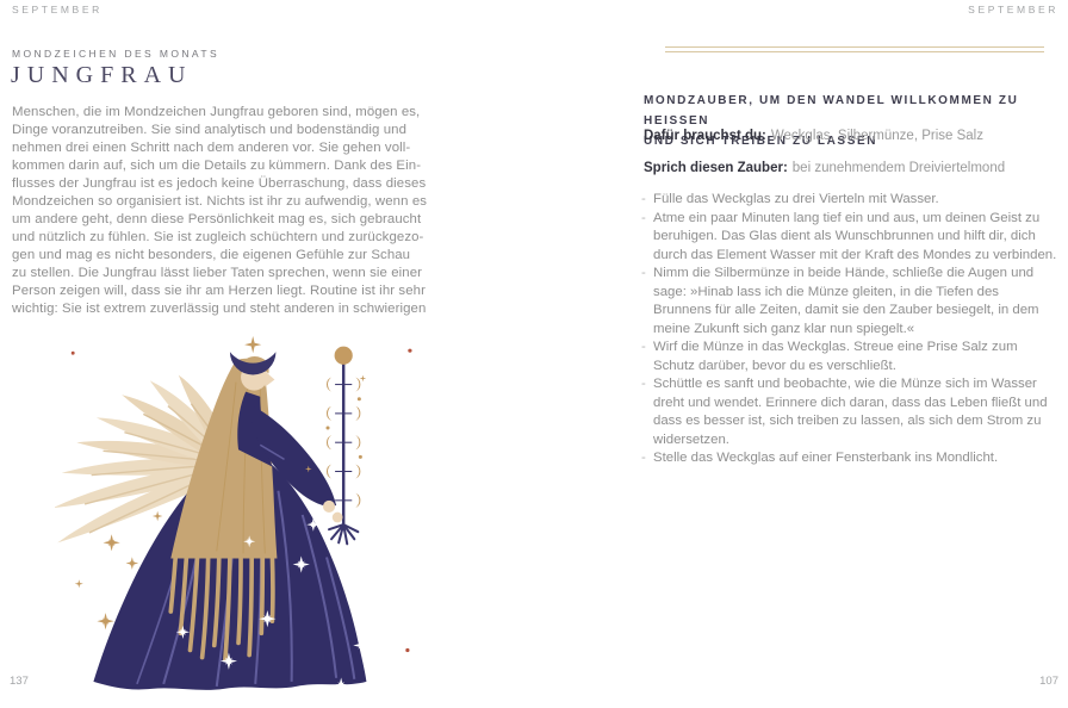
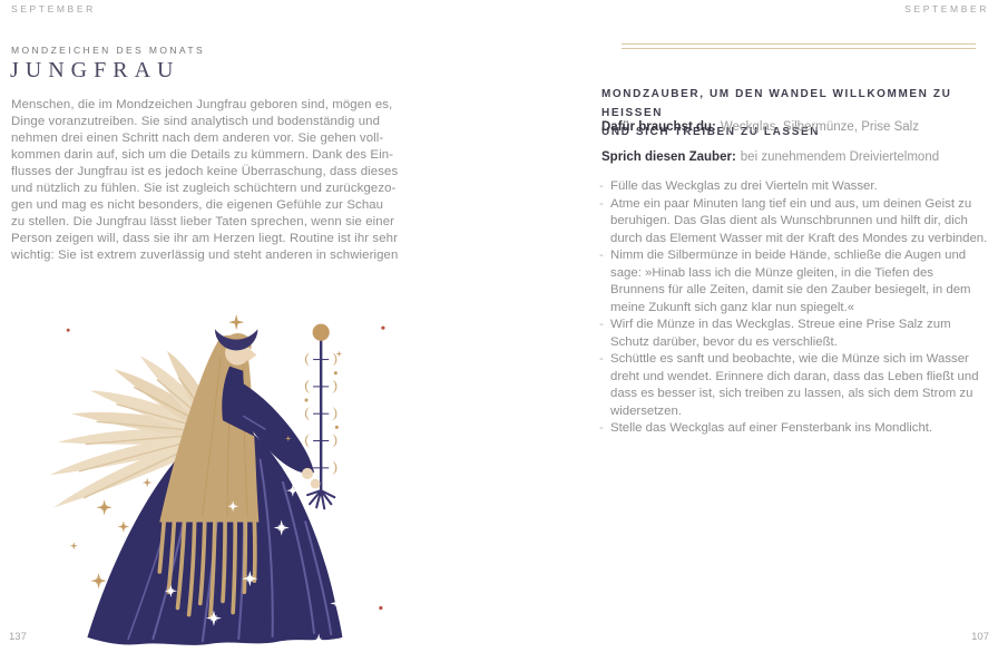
  SEPTEMBER
  MONDZEICHEN DES MONATS
  JUNGFRAU
  Menschen, die im Mondzeichen Jungfrau geboren sind, mögen es,
  Dinge voranzutreiben. Sie sind analytisch und bodenständig und
  nehmen drei einen Schritt nach dem anderen vor. Sie gehen voll-
  kommen darin auf, sich um die Details zu kümmern. Dank des Ein-
  flusses der Jungfrau ist es jedoch keine Überraschung, dass dieses
- Mondzeichen so organisiert ist. Nichts ist ihr zu aufwendig, wenn es
- um andere geht, denn diese Persönlichkeit mag es, sich gebraucht
  und nützlich zu fühlen. Sie ist zugleich schüchtern und zurückgezo-
  gen und mag es nicht besonders, die eigenen Gefühle zur Schau
  zu stellen. Die Jungfrau lässt lieber Taten sprechen, wenn sie einer
  Person zeigen will, dass sie ihr am Herzen liegt. Routine ist ihr sehr
  wichtig: Sie ist extrem zuverlässig und steht anderen in schwierigen
  137
  SEPTEMBER
  MONDZAUBER, UM DEN WANDEL WILLKOMMEN ZU HEISSEN
  UND SICH TREIBEN ZU LASSEN
  Dafür brauchst du: Weckglas, Silbermünze, Prise Salz
  Sprich diesen Zauber: bei zunehmendem Dreiviertelmond
  -
  Fülle das Weckglas zu drei Vierteln mit Wasser.
  -
  Atme ein paar Minuten lang tief ein und aus, um deinen Geist zu beruhigen. Das Glas dient als Wunschbrunnen und hilft dir, dich durch das Element Wasser mit der Kraft des Mondes zu verbinden.
  -
  Nimm die Silbermünze in beide Hände, schließe die Augen und sage: »Hinab lass ich die Münze gleiten, in die Tiefen des Brunnens für alle Zeiten, damit sie den Zauber besiegelt, in dem meine Zukunft sich ganz klar nun spiegelt.«
  -
  Wirf die Münze in das Weckglas. Streue eine Prise Salz zum Schutz darüber, bevor du es verschließt.
  -
  Schüttle es sanft und beobachte, wie die Münze sich im Wasser dreht und wendet. Erinnere dich daran, dass das Leben fließt und dass es besser ist, sich treiben zu lassen, als sich dem Strom zu widersetzen.
  -
  Stelle das Weckglas auf einer Fensterbank ins Mondlicht.
  107
